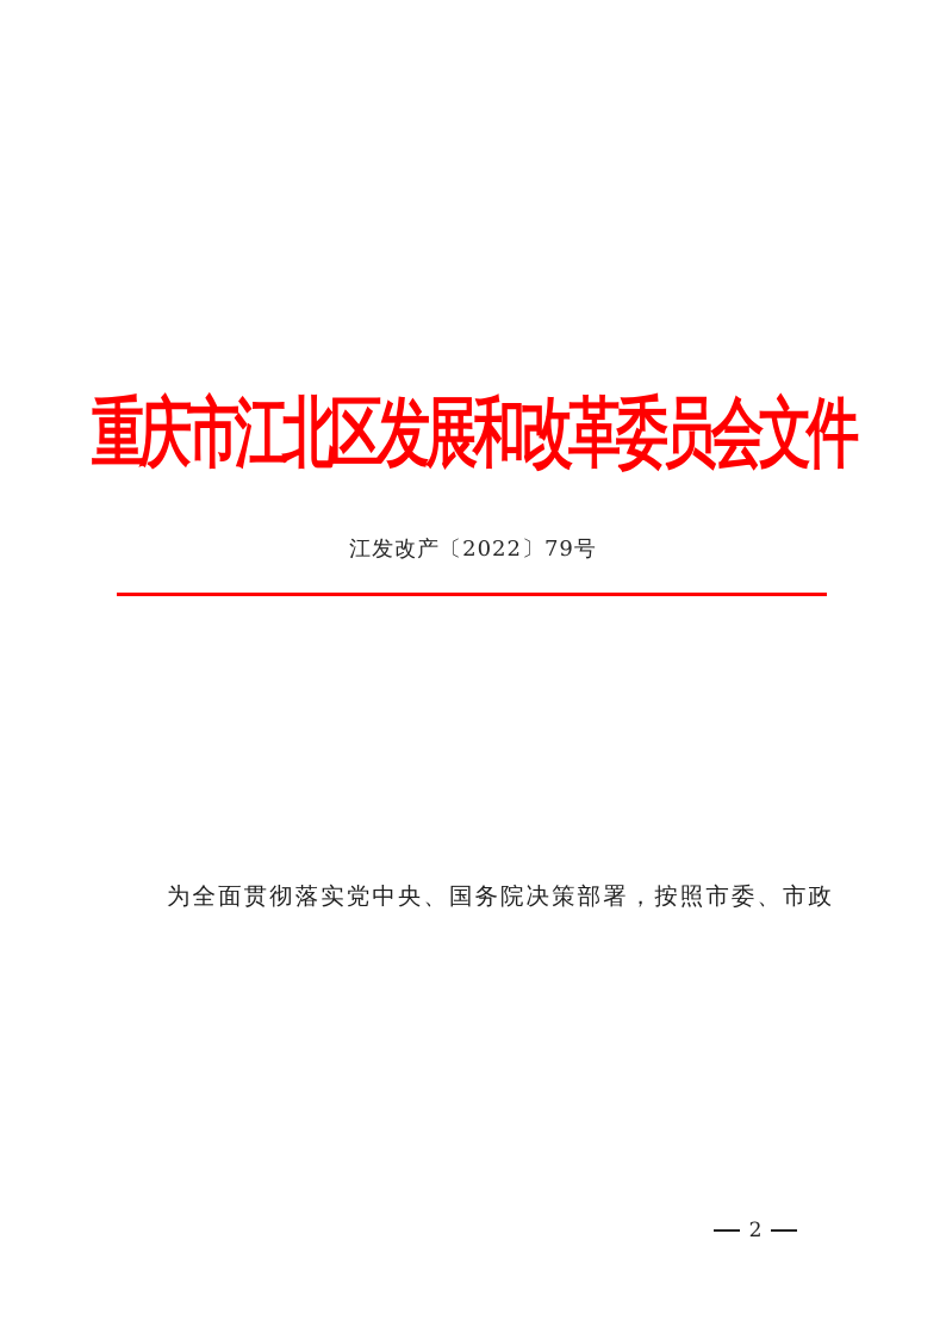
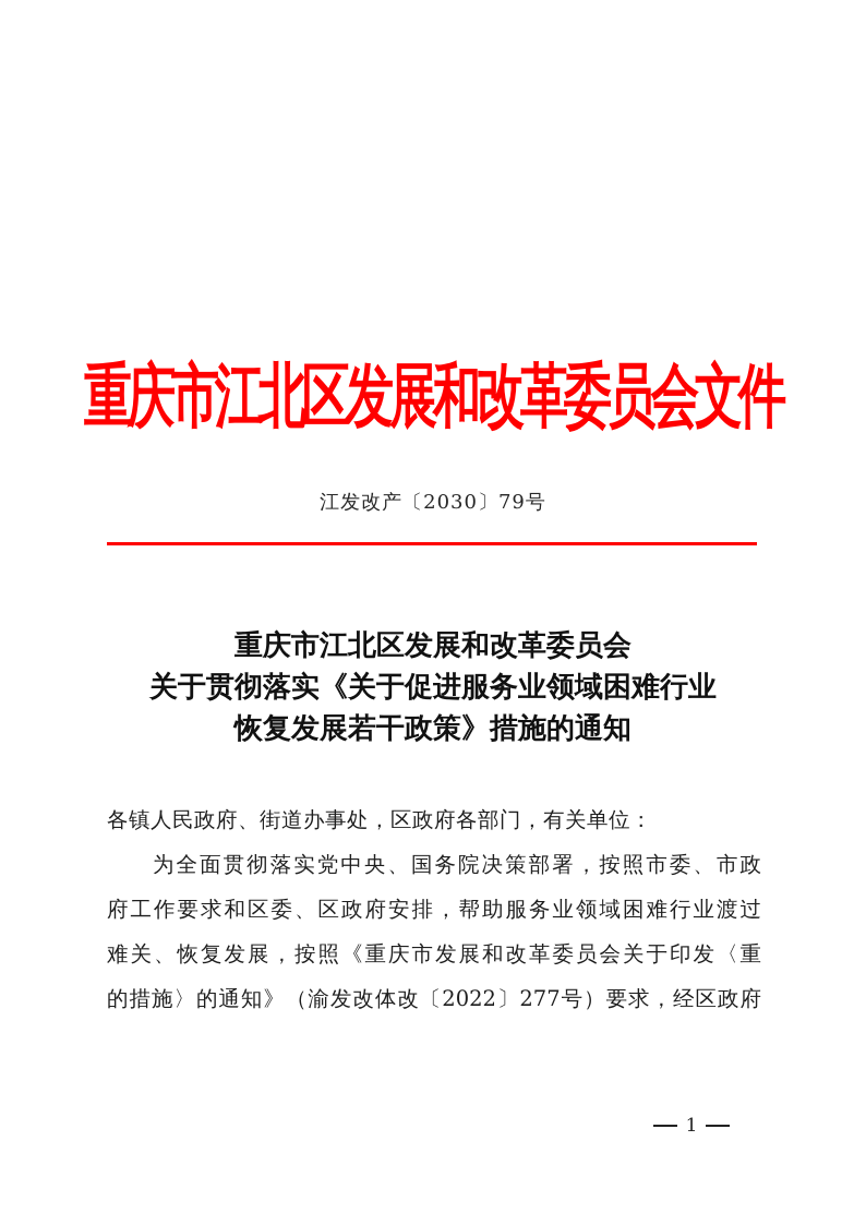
  重庆市江北区发展和改革委员会文件
- 江发改产〔2022〕79号
+ 江发改产〔2030〕79号
+ 重庆市江北区发展和改革委员会
+ 关于贯彻落实《关于促进服务业领域困难行业
+ 恢复发展若干政策》措施的通知
+ 各镇人民政府、街道办事处，区政府各部门，有关单位：
  为全面贯彻落实党中央、国务院决策部署，按照市委、市政
+ 府工作要求和区委、区政府安排，帮助服务业领域困难行业渡过
+ 难关、恢复发展，按照《重庆市发展和改革委员会关于印发〈重
+ 的措施〉的通知》（渝发改体改〔2022〕277号）要求，经区政府
- 2
+ 1
